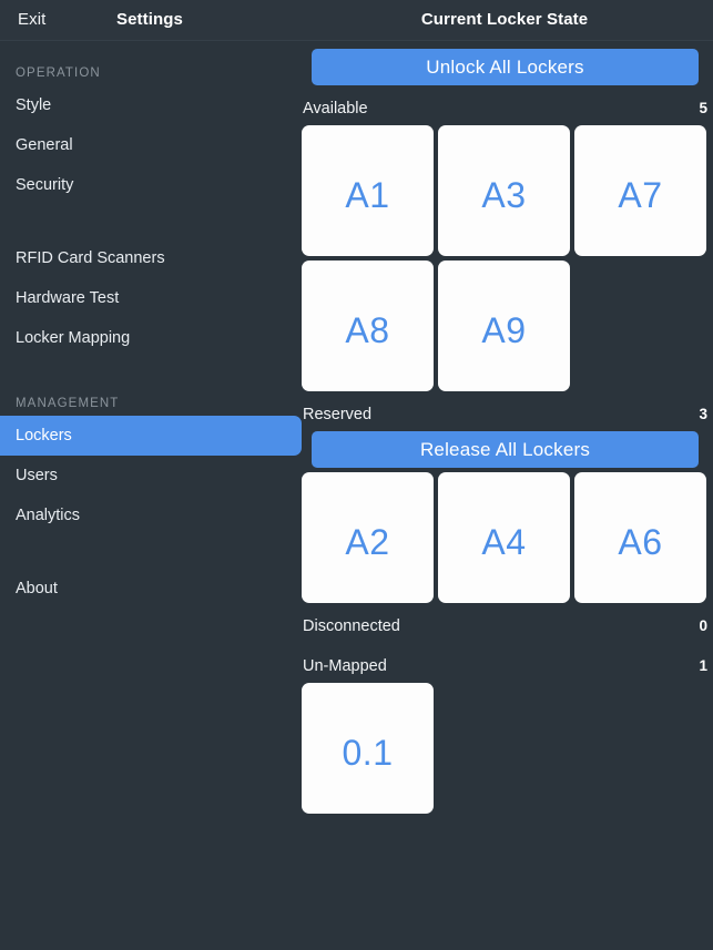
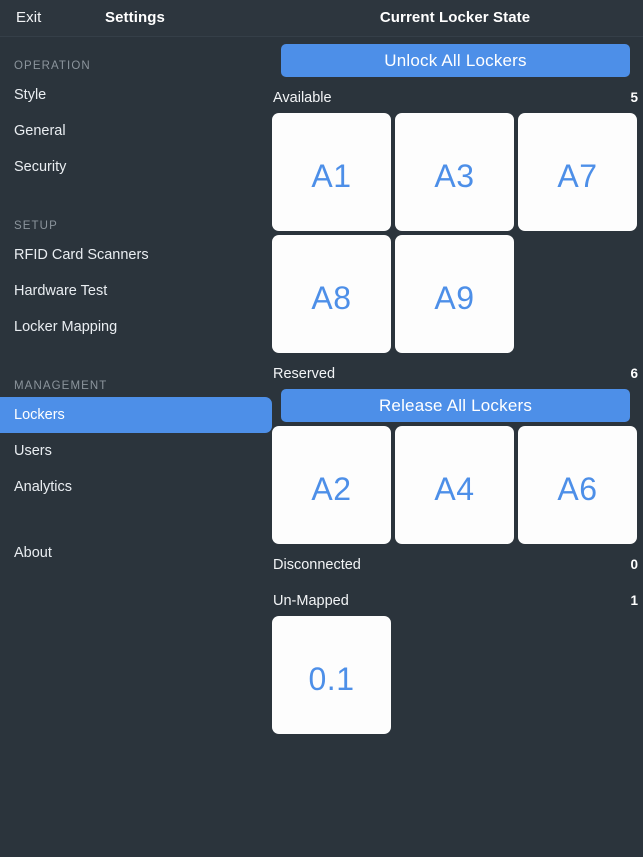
  Exit
  Settings
  Current Locker State
  OPERATION
  Style
  General
  Security
+ SETUP
  RFID Card Scanners
  Hardware Test
  Locker Mapping
  MANAGEMENT
  Lockers
  Users
  Analytics
  About
  Unlock All Lockers
  Available
  5
  A1
  A3
  A7
  A8
  A9
  Reserved
- 3
+ 6
  Release All Lockers
  A2
  A4
  A6
  Disconnected
  0
  Un-Mapped
  1
  0.1
